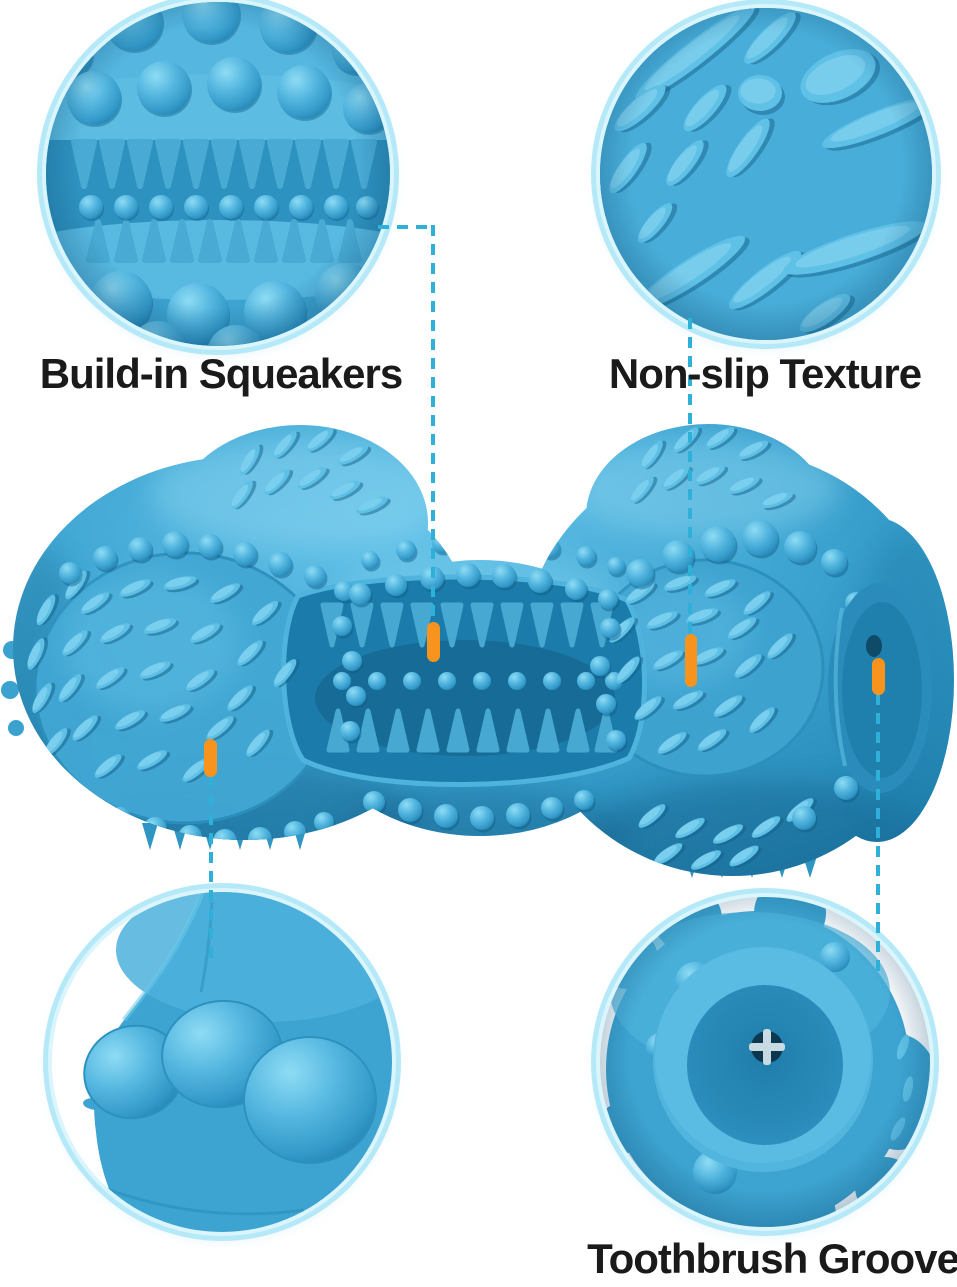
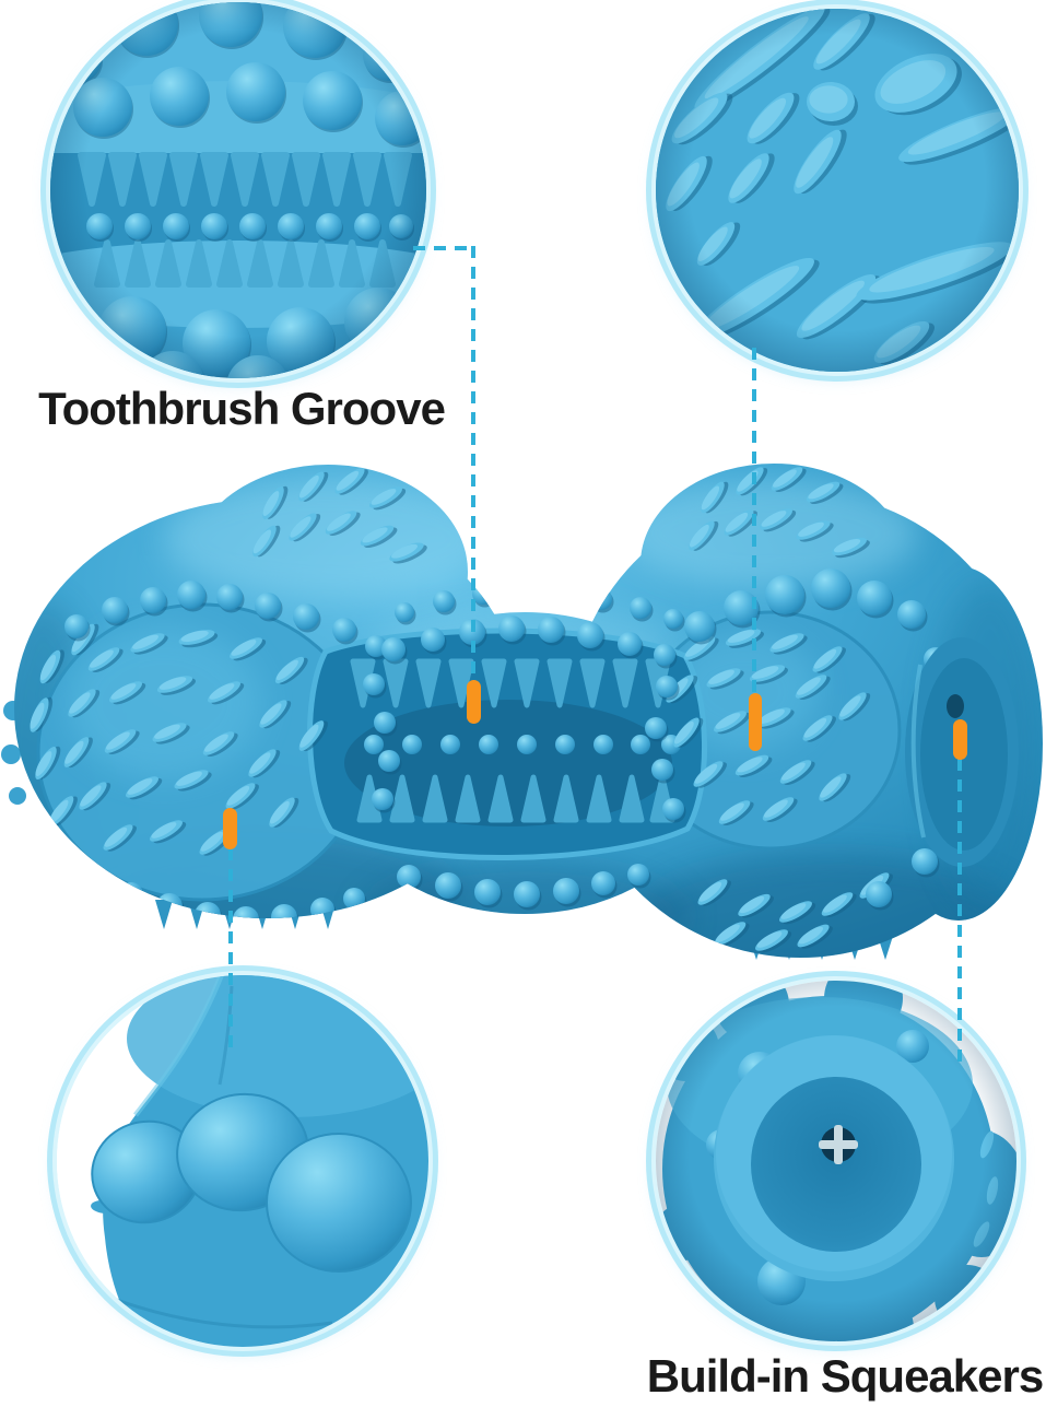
- Build-in Squeakers
+ Toothbrush Groove
- Non-slip Texture
- Toothbrush Groove
+ Build-in Squeakers
